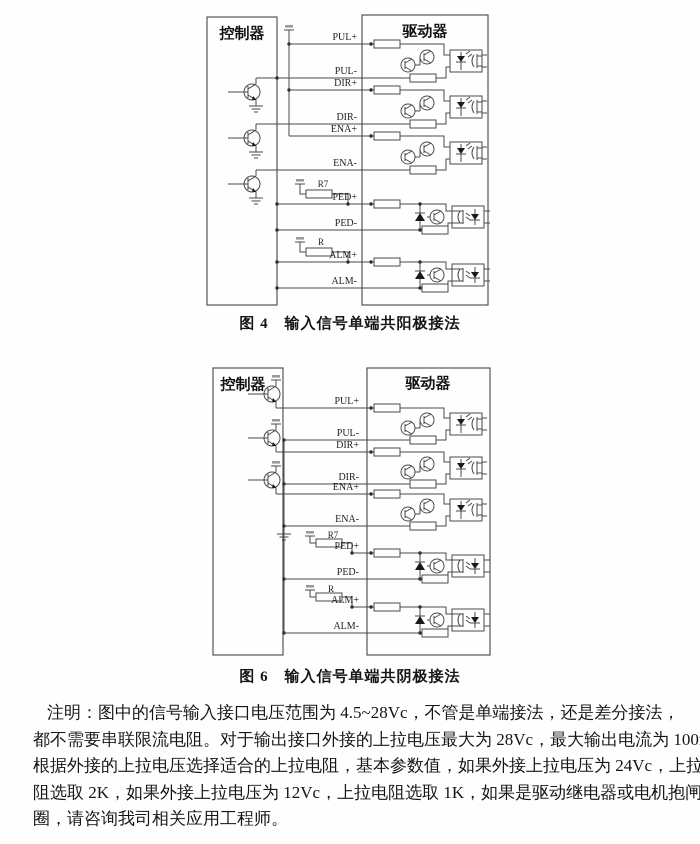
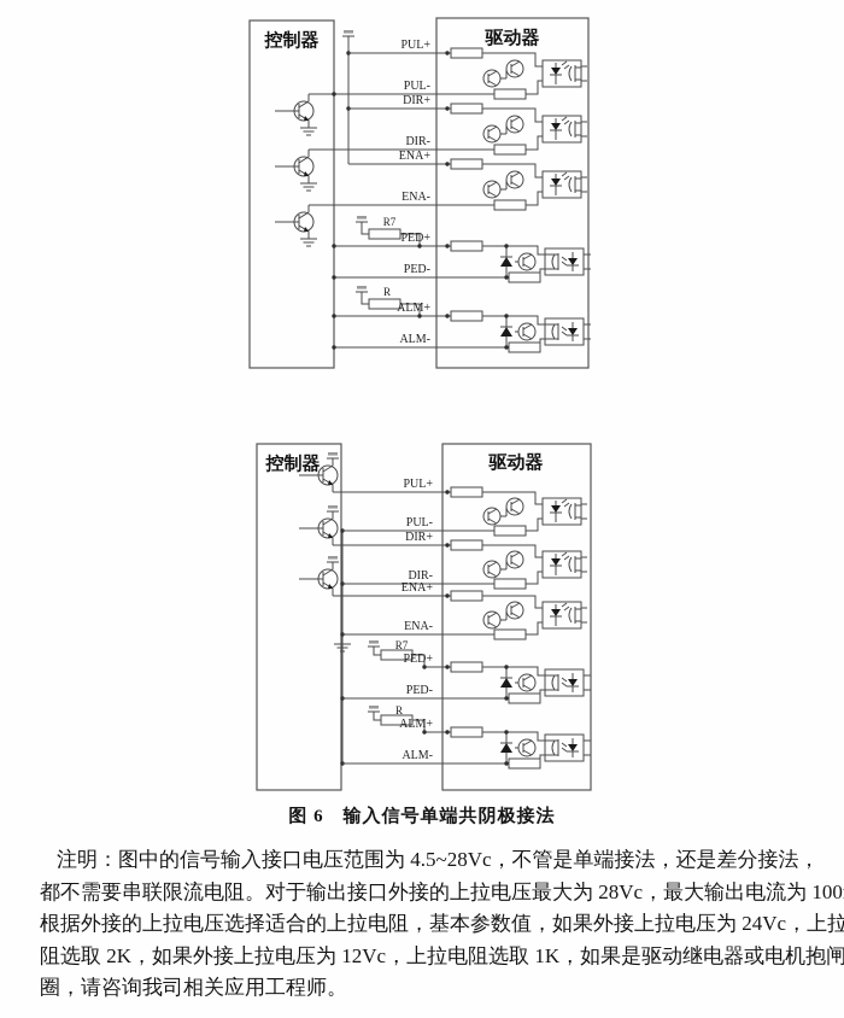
  控制器
  驱动器
  R7
  R
  PUL+
  PUL-
  DIR+
  DIR-
  ENA+
  ENA-
  PED+
  PED-
  ALM+
  ALM-
- 图 4 输入信号单端共阳极接法
  控制器
  驱动器
  R7
  R
  PUL+
  PUL-
  DIR+
  DIR-
  ENA+
  ENA-
  PED+
  PED-
  ALM+
  ALM-
  图 6 输入信号单端共阴极接法
  注明：图中的信号输入接口电压范围为 4.5~28Vc，不管是单端接法，还是差分接法，
  都不需要串联限流电阻。对于输出接口外接的上拉电压最大为 28Vc，最大输出电流为 100
  根据外接的上拉电压选择适合的上拉电阻，基本参数值，如果外接上拉电压为 24Vc，上拉
  阻选取 2K，如果外接上拉电压为 12Vc，上拉电阻选取 1K，如果是驱动继电器或电机抱闸
  圈，请咨询我司相关应用工程师。
